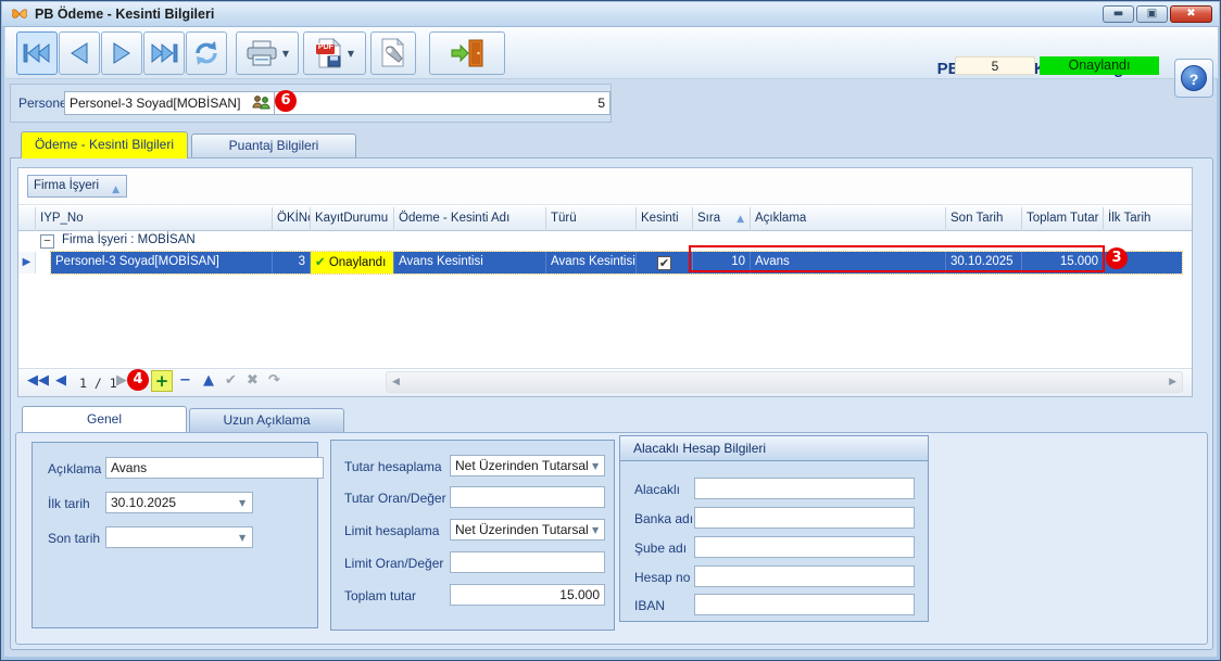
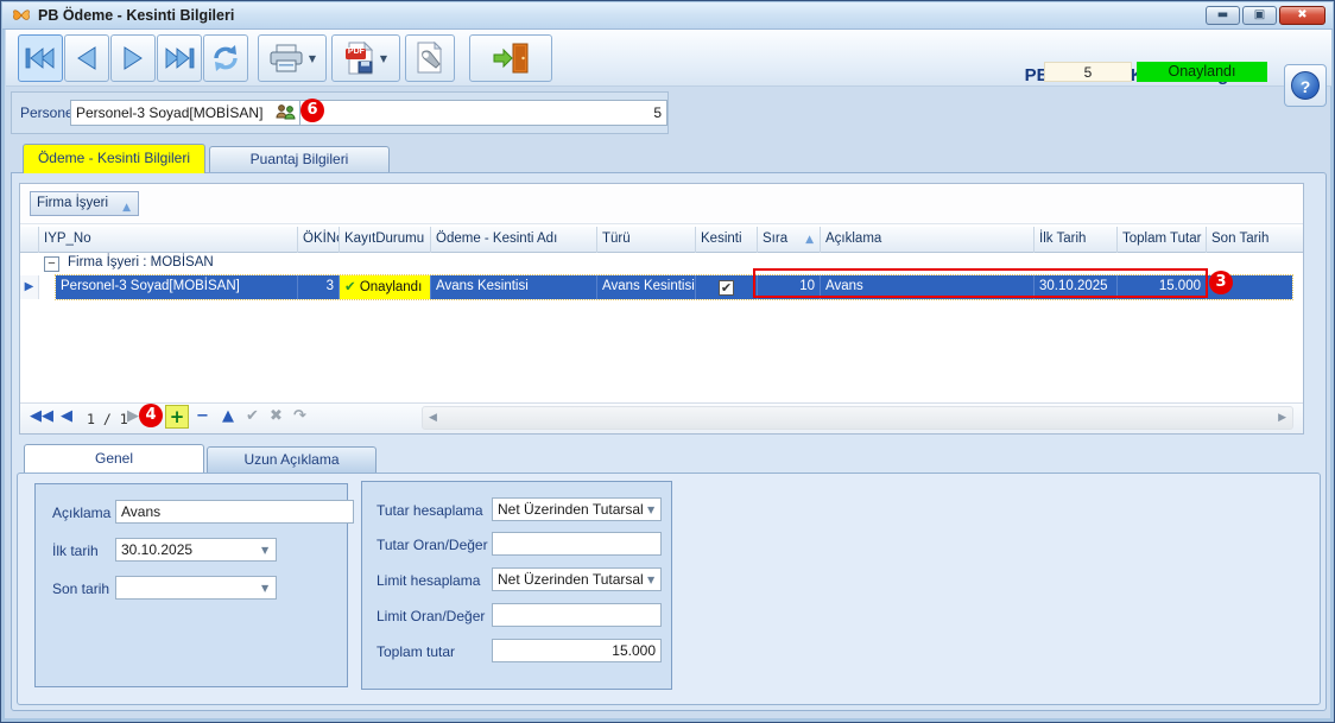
  PB Ödeme - Kesinti Bilgileri
  ▬
  ▣
  ✖
  ▼
  ▼
  ?
  5
  Onaylandı
  Person
  Personel-3 Soyad[MOBİSAN]
  5
  6
  Ödeme - Kesinti Bilgileri
  Puantaj Bilgileri
  Firma İşyeri
  ▲
  IYP_No
  ÖKİN
  KayıtDurumu
  Ödeme - Kesinti Adı
  Türü
  Kesinti
  Sıra
  ▲
  Açıklama
- Son Tarih
+ İlk Tarih
  Toplam Tutar
- İlk Tarih
+ Son Tarih
  −
  Firma İşyeri : MOBİSAN
  ▶
  Personel-3 Soyad[MOBİSAN]
  3
  ✔ Onaylandı
  Avans Kesintisi
  Avans Kesintisi
  ✔
  10
  Avans
  30.10.2025
  15.000
  ◀◀
  ◀
  1 / 1
  ▶
  +
  −
  ▲
  ✔
  ✖
  ↷
  ◀
  ▶
  Genel
  Uzun Açıklama
  Açıklama
  Avans
  İlk tarih
  30.10.2025
  ▼
  Son tarih
  ▼
  Tutar hesaplama
  Net Üzerinden Tutarsal
  ▼
  Tutar Oran/Değer
  Limit hesaplama
  Net Üzerinden Tutarsal
  ▼
  Limit Oran/Değer
  Toplam tutar
  15.000
- Alacaklı Hesap Bilgileri
- Alacaklı
- Banka adı
- Şube adı
- Hesap no
- IBAN
  4
  3
